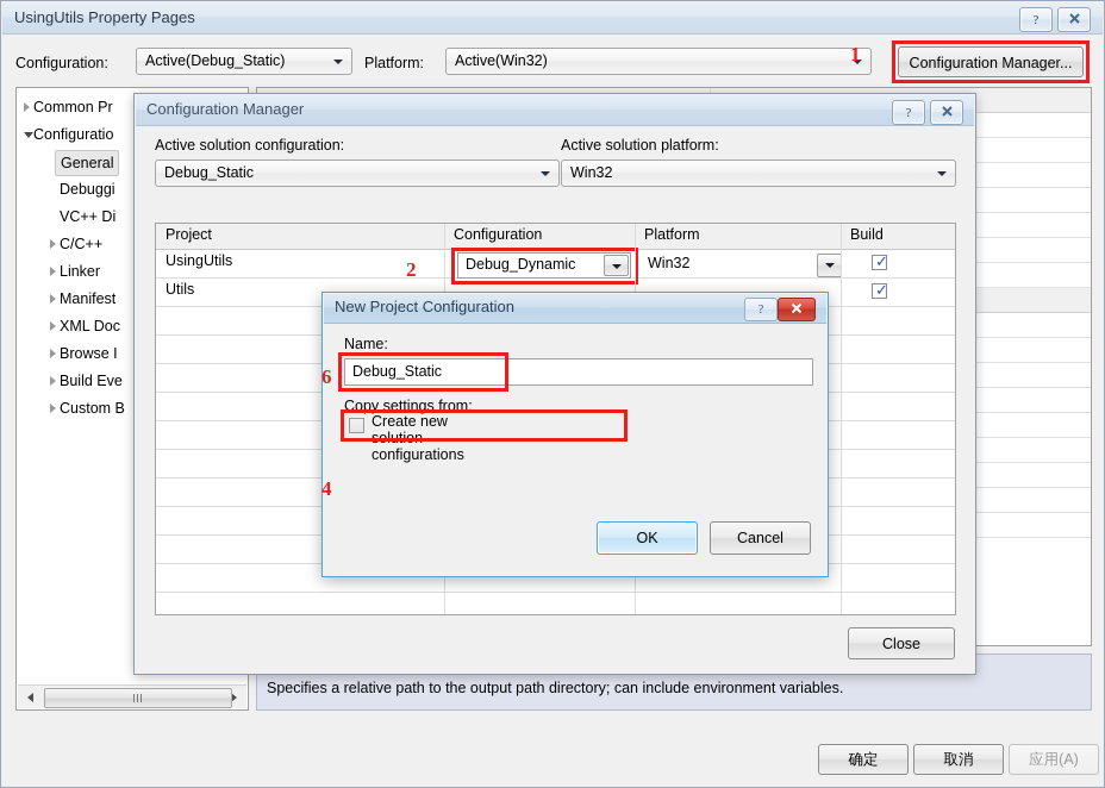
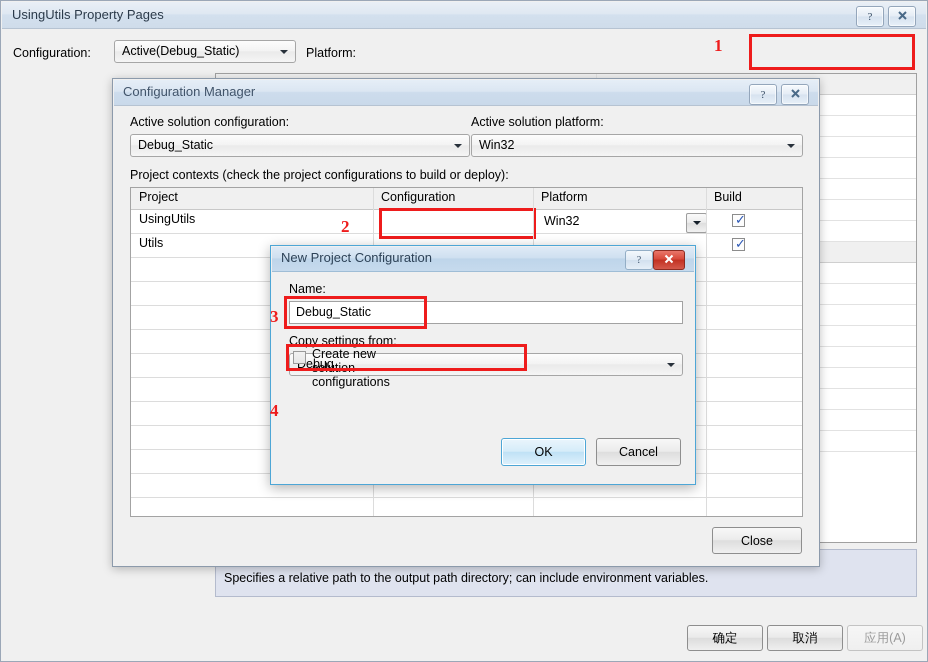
  UsingUtils Property Pages
  ?
  Configuration:
  Active(Debug_Static)
  Platform:
- Active(Win32)
- Configuration Manager...
- Common Pr
- Configuratio
- General
- Debuggi
- VC++ Di
- C/C++
- Linker
- Manifest
- XML Doc
- Browse I
- Build Eve
- Custom B
  Specifies a relative path to the output path directory; can include environment variables.
  确定
  取消
  应用(A)
  Configuration Manager
  ?
  Active solution configuration:
  Debug_Static
  Active solution platform:
  Win32
+ Project contexts (check the project configurations to build or deploy):
  Project
  Configuration
  Platform
  Build
  UsingUtils
- Debug_Dynamic
  Win32
  ✓
  Utils
  ✓
  Close
  New Project Configuration
  ?
  Name:
  Debug_Static
  Copy settings from:
+ Debug
  Create new solution configurations
  OK
  Cancel
  1
  2
- 6
+ 3
  4
